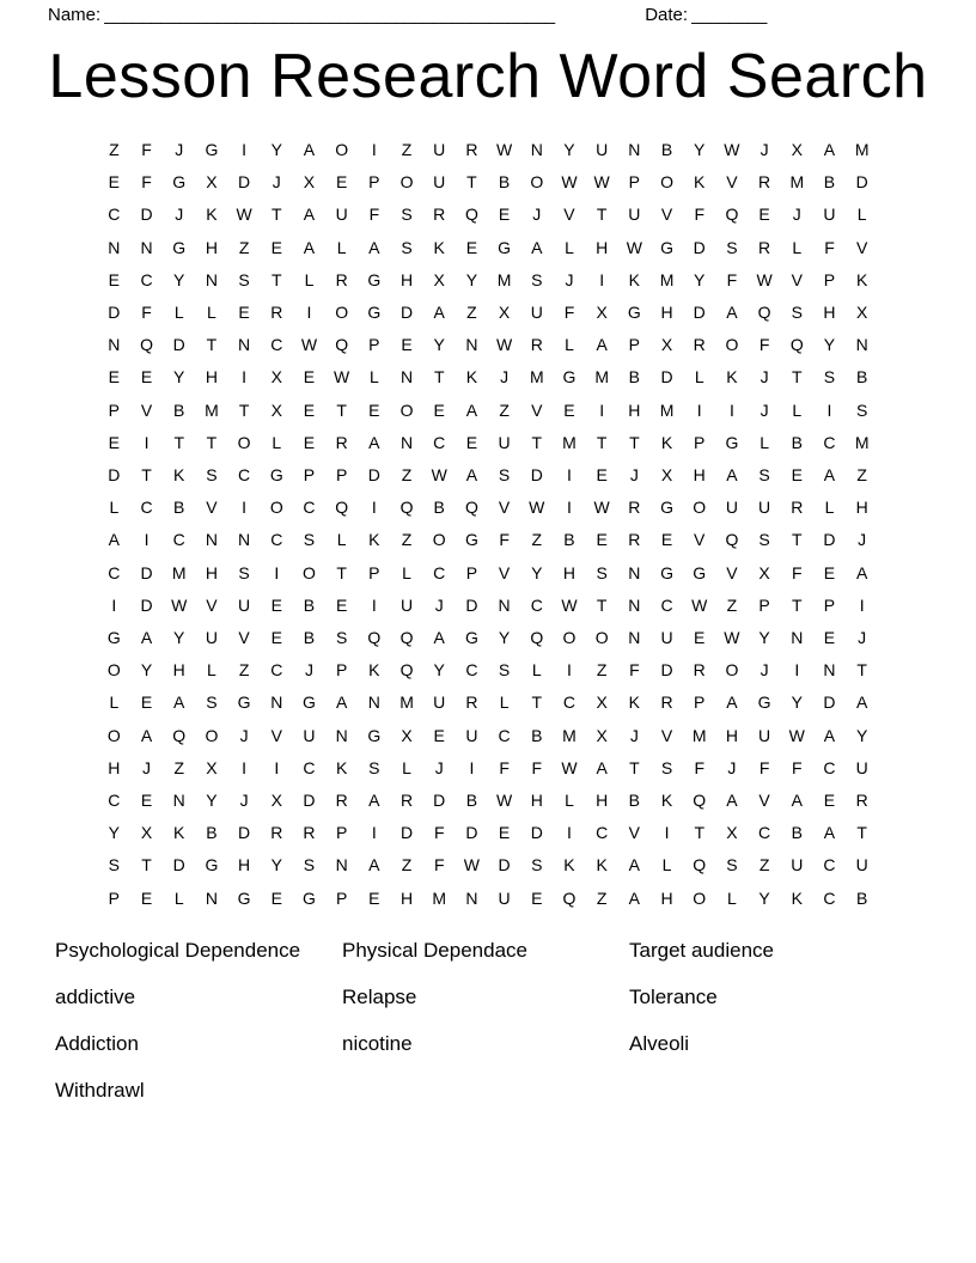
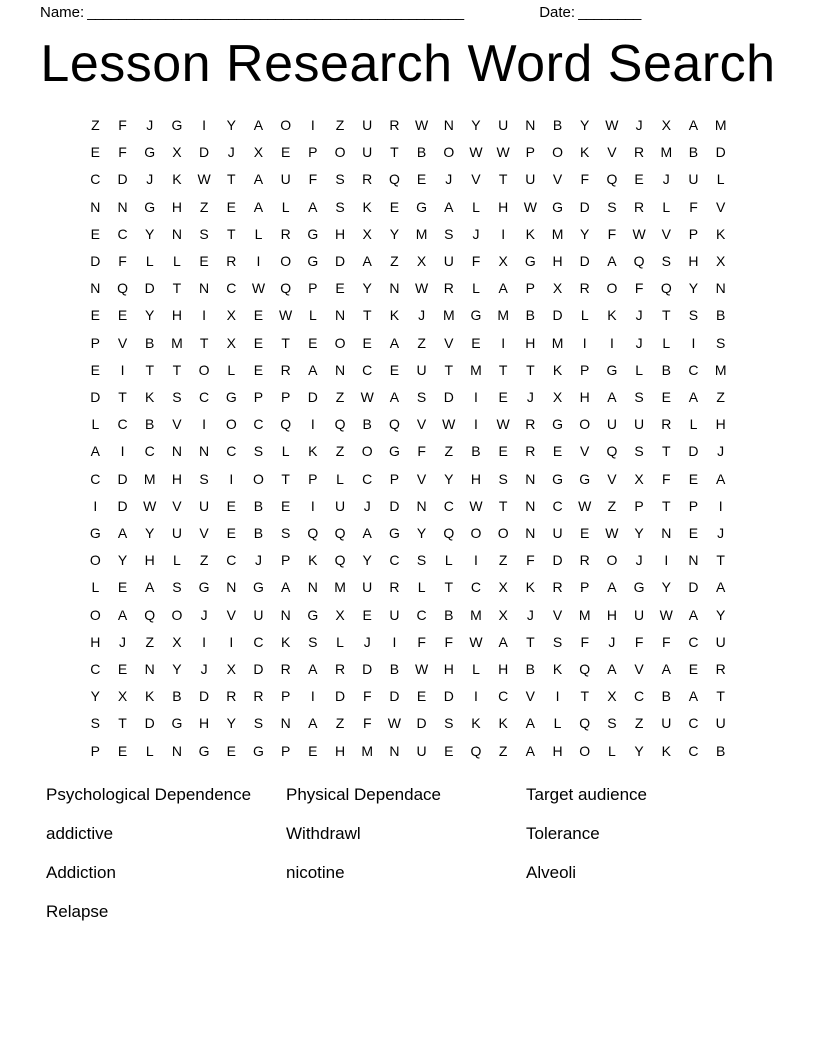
  Name:
  ________________________________________________
  Date:
  ________
  Lesson Research Word Search
  Z	F	J	G	I	Y	A	O	I	Z	U	R	W	N	Y	U	N	B	Y	W	J	X	A	M
  E	F	G	X	D	J	X	E	P	O	U	T	B	O	W	W	P	O	K	V	R	M	B	D
  C	D	J	K	W	T	A	U	F	S	R	Q	E	J	V	T	U	V	F	Q	E	J	U	L
  N	N	G	H	Z	E	A	L	A	S	K	E	G	A	L	H	W	G	D	S	R	L	F	V
  E	C	Y	N	S	T	L	R	G	H	X	Y	M	S	J	I	K	M	Y	F	W	V	P	K
  D	F	L	L	E	R	I	O	G	D	A	Z	X	U	F	X	G	H	D	A	Q	S	H	X
  N	Q	D	T	N	C	W	Q	P	E	Y	N	W	R	L	A	P	X	R	O	F	Q	Y	N
  E	E	Y	H	I	X	E	W	L	N	T	K	J	M	G	M	B	D	L	K	J	T	S	B
  P	V	B	M	T	X	E	T	E	O	E	A	Z	V	E	I	H	M	I	I	J	L	I	S
  E	I	T	T	O	L	E	R	A	N	C	E	U	T	M	T	T	K	P	G	L	B	C	M
  D	T	K	S	C	G	P	P	D	Z	W	A	S	D	I	E	J	X	H	A	S	E	A	Z
  L	C	B	V	I	O	C	Q	I	Q	B	Q	V	W	I	W	R	G	O	U	U	R	L	H
  A	I	C	N	N	C	S	L	K	Z	O	G	F	Z	B	E	R	E	V	Q	S	T	D	J
  C	D	M	H	S	I	O	T	P	L	C	P	V	Y	H	S	N	G	G	V	X	F	E	A
  I	D	W	V	U	E	B	E	I	U	J	D	N	C	W	T	N	C	W	Z	P	T	P	I
  G	A	Y	U	V	E	B	S	Q	Q	A	G	Y	Q	O	O	N	U	E	W	Y	N	E	J
  O	Y	H	L	Z	C	J	P	K	Q	Y	C	S	L	I	Z	F	D	R	O	J	I	N	T
  L	E	A	S	G	N	G	A	N	M	U	R	L	T	C	X	K	R	P	A	G	Y	D	A
  O	A	Q	O	J	V	U	N	G	X	E	U	C	B	M	X	J	V	M	H	U	W	A	Y
  H	J	Z	X	I	I	C	K	S	L	J	I	F	F	W	A	T	S	F	J	F	F	C	U
  C	E	N	Y	J	X	D	R	A	R	D	B	W	H	L	H	B	K	Q	A	V	A	E	R
  Y	X	K	B	D	R	R	P	I	D	F	D	E	D	I	C	V	I	T	X	C	B	A	T
  S	T	D	G	H	Y	S	N	A	Z	F	W	D	S	K	K	A	L	Q	S	Z	U	C	U
  P	E	L	N	G	E	G	P	E	H	M	N	U	E	Q	Z	A	H	O	L	Y	K	C	B
  Psychological Dependence
  Physical Dependace
  Target audience
  addictive
- Relapse
+ Withdrawl
  Tolerance
  Addiction
  nicotine
  Alveoli
- Withdrawl
+ Relapse
